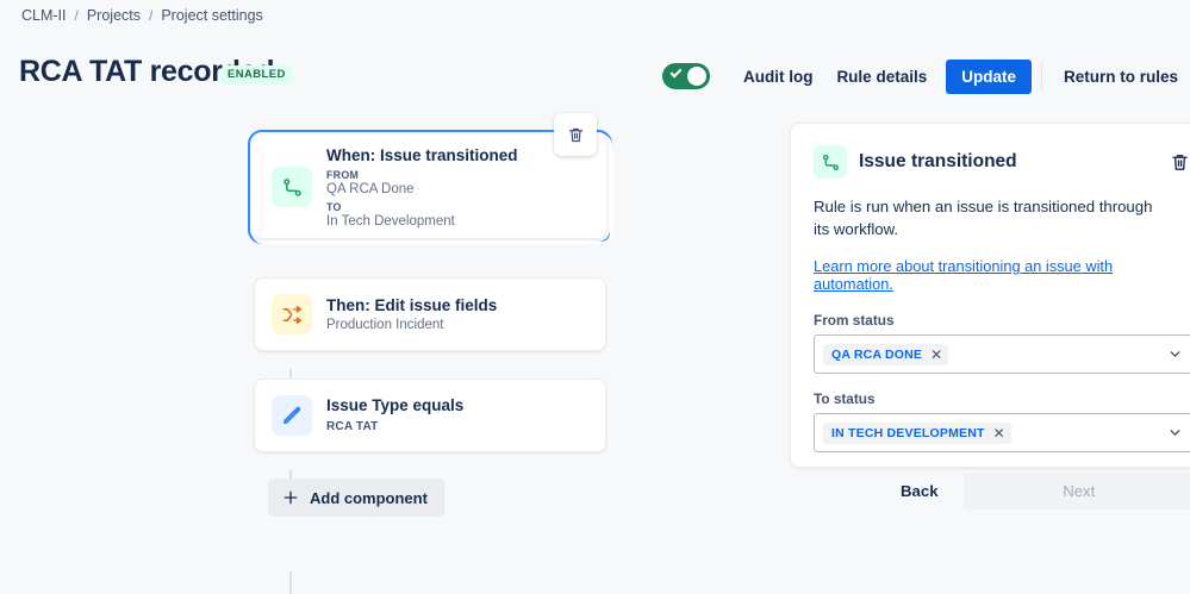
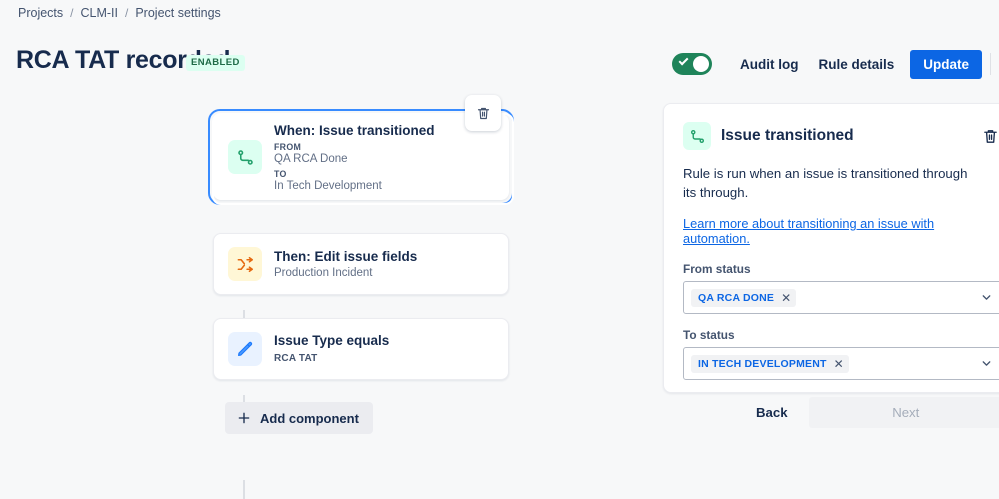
- CLM-II
+ Projects
  /
- Projects
+ CLM-II
  /
  Project settings
  RCA TAT recor
  ENABLED
  Audit log
  Rule details
  Update
- Return to rules
  When: Issue transitioned
  FROM
  QA RCA Done
  TO
  In Tech Development
  Then: Edit issue fields
  Production Incident
  Issue Type equals
  RCA TAT
  Add component
  Issue transitioned
- Rule is run when an issue is transitioned through its workflow.
+ Rule is run when an issue is transitioned through its through.
  Learn more about transitioning an issue with automation.
  From status
  QA RCA DONE
  ✕
  To status
  IN TECH DEVELOPMENT
  ✕
  Back
  Next
